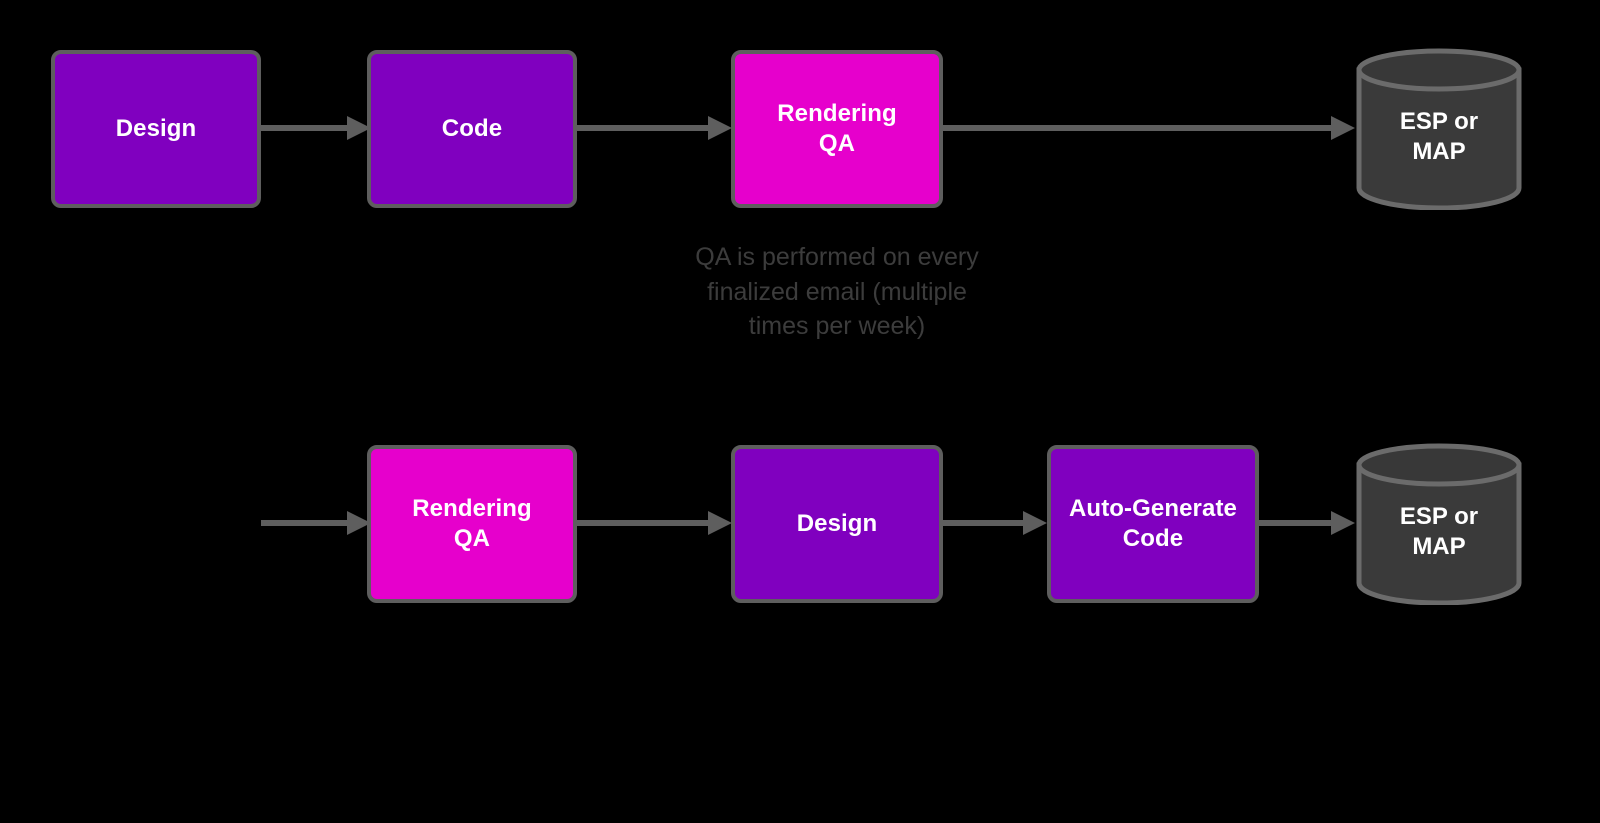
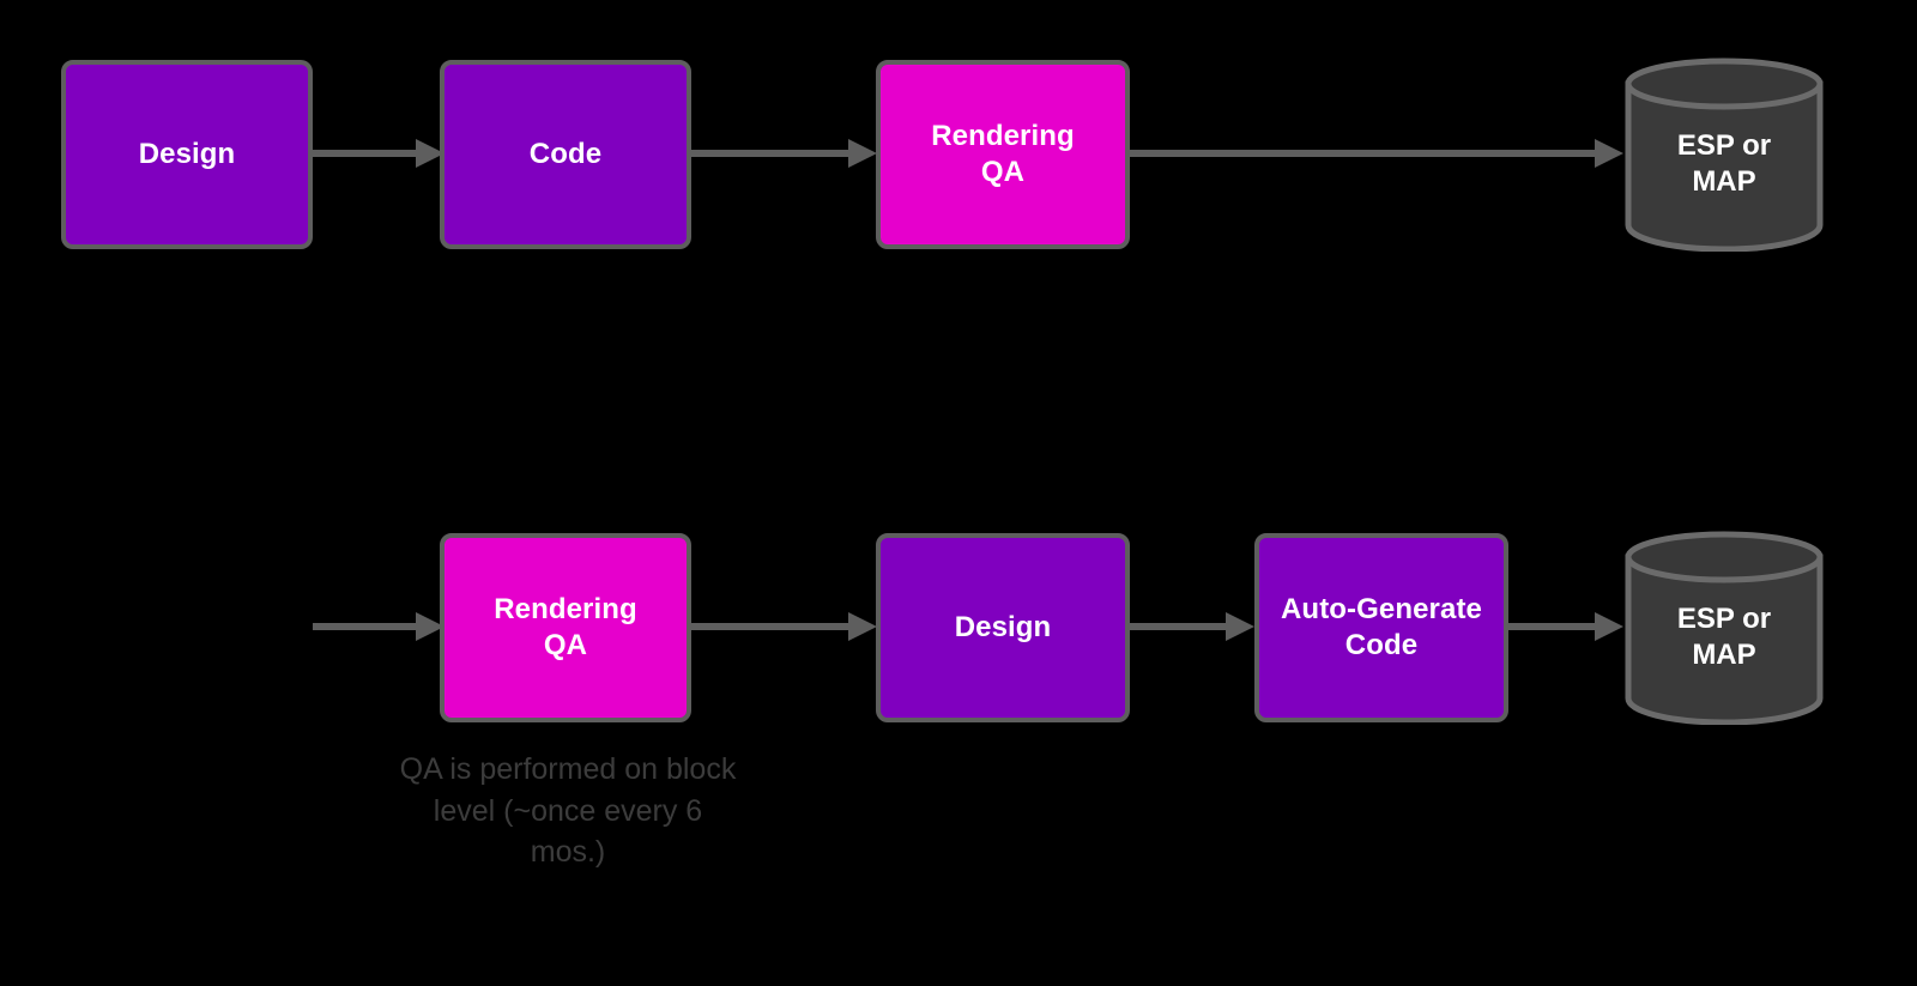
  Design
  Code
  Rendering
  QA
  ESP or
  MAP
- QA is performed on every finalized email (multiple times per week)
  Rendering
  QA
  Design
  Auto-Generate
  Code
  ESP or
  MAP
+ QA is performed on block level (~once every 6 mos.)
